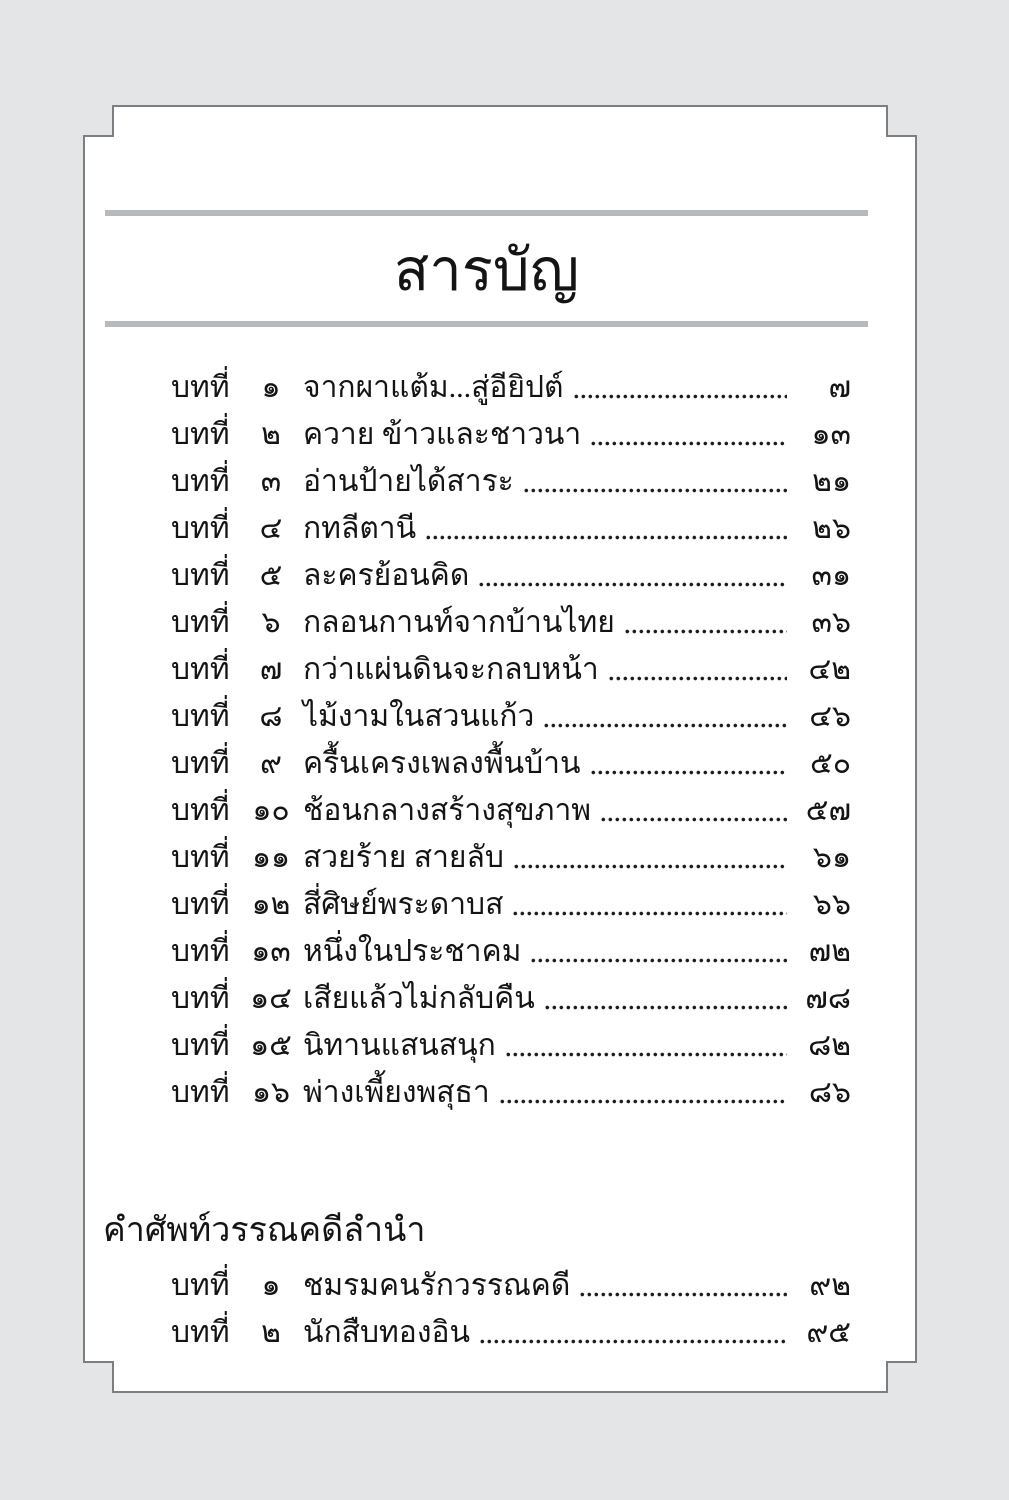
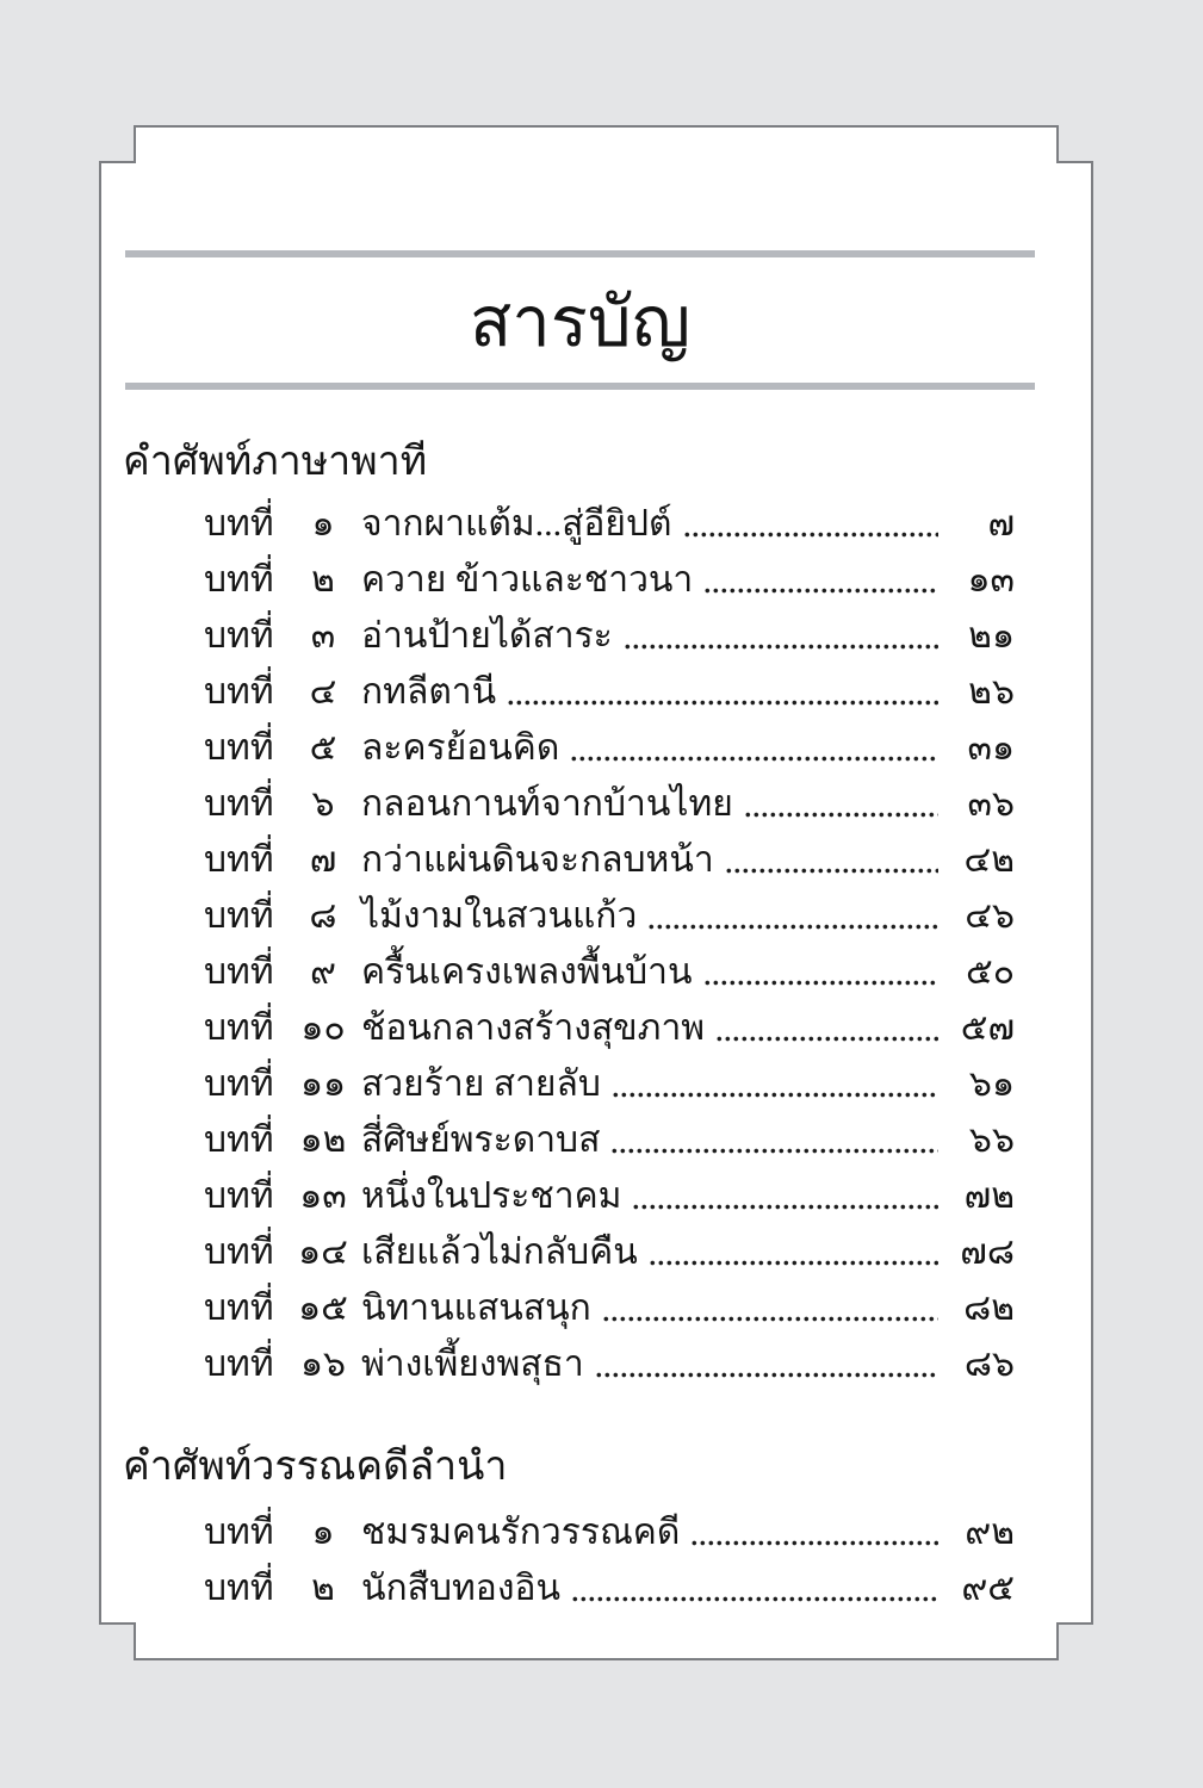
  สารบัญ
+ คำศัพท์ภาษาพาที
  บทที่
  ๑
  จากผาแต้ม...สู่อียิปต์
  ๗
  บทที่
  ๒
  ควาย ข้าวและชาวนา
  ๑๓
  บทที่
  ๓
  อ่านป้ายได้สาระ
  ๒๑
  บทที่
  ๔
  กทลีตานี
  ๒๖
  บทที่
  ๕
  ละครย้อนคิด
  ๓๑
  บทที่
  ๖
  กลอนกานท์จากบ้านไทย
  ๓๖
  บทที่
  ๗
  กว่าแผ่นดินจะกลบหน้า
  ๔๒
  บทที่
  ๘
  ไม้งามในสวนแก้ว
  ๔๖
  บทที่
  ๙
  ครื้นเครงเพลงพื้นบ้าน
  ๕๐
  บทที่
  ๑๐
  ช้อนกลางสร้างสุขภาพ
  ๕๗
  บทที่
  ๑๑
  สวยร้าย สายลับ
  ๖๑
  บทที่
  ๑๒
  สี่ศิษย์พระดาบส
  ๖๖
  บทที่
  ๑๓
  หนึ่งในประชาคม
  ๗๒
  บทที่
  ๑๔
  เสียแล้วไม่กลับคืน
  ๗๘
  บทที่
  ๑๕
  นิทานแสนสนุก
  ๘๒
  บทที่
  ๑๖
  พ่างเพี้ยงพสุธา
  ๘๖
  คำศัพท์วรรณคดีลำนำ
  บทที่
  ๑
  ชมรมคนรักวรรณคดี
  ๙๒
  บทที่
  ๒
  นักสืบทองอิน
  ๙๕
